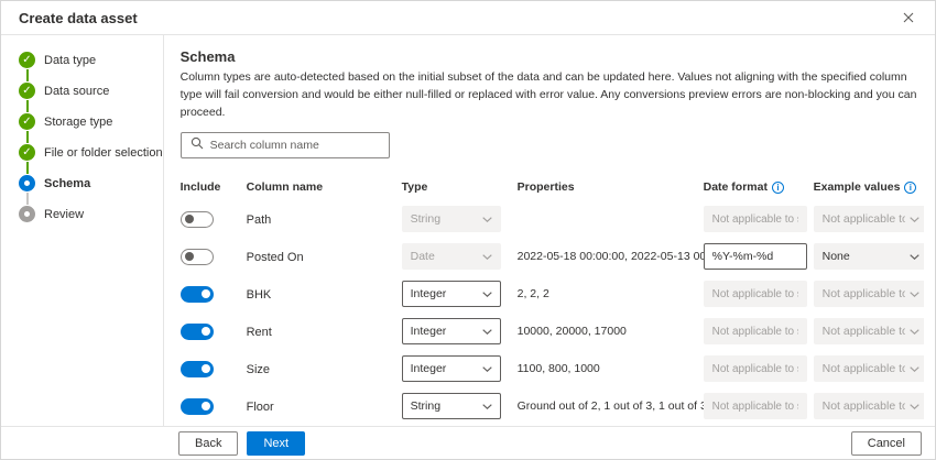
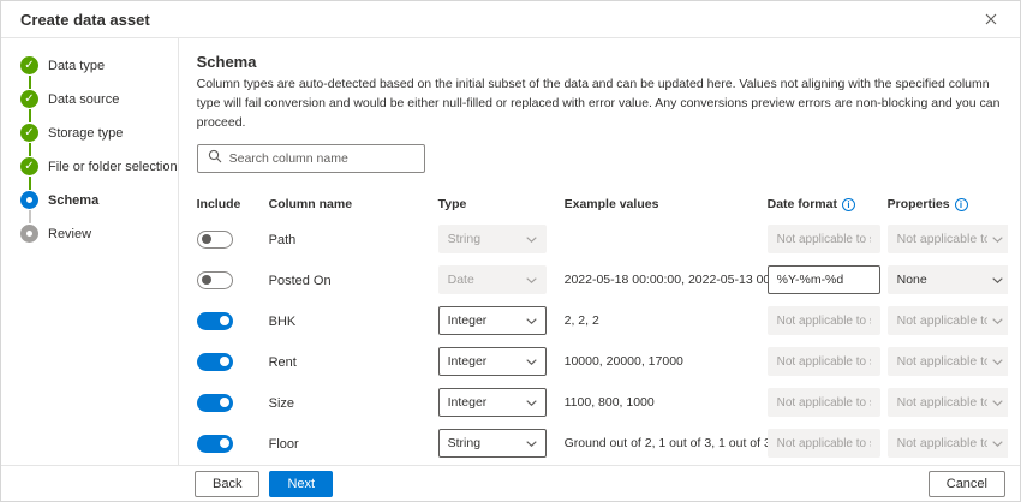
  Create data asset
  Data type
  Data source
  Storage type
  File or folder selection
  Schema
  Review
  Schema
  Column types are auto-detected based on the initial subset of the data and can be updated here. Values not aligning with the specified column type will fail conversion and would be either null-filled or replaced with error value. Any conversions preview errors are non-blocking and you can proceed.
  Search column name
  Include
  Column name
  Type
- Properties
+ Example values
  Date format
- Example values
+ Properties
  Path
  String
  Not applicable to
  Not applicable t
  Posted On
  Date
  2022-05-18 00:00:00, 2022-05-13 0
  %Y-%m-%d
  None
  BHK
  Integer
  2, 2, 2
  Not applicable to
  Not applicable t
  Rent
  Integer
  10000, 20000, 17000
  Not applicable to
  Not applicable t
  Size
  Integer
  1100, 800, 1000
  Not applicable to
  Not applicable t
  Floor
  String
  Ground out of 2, 1 out of 3, 1 out of
  Not applicable to
  Not applicable t
  Back
  Next
  Cancel
